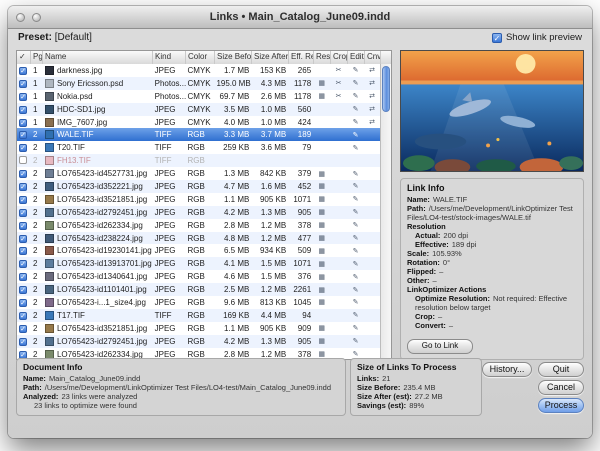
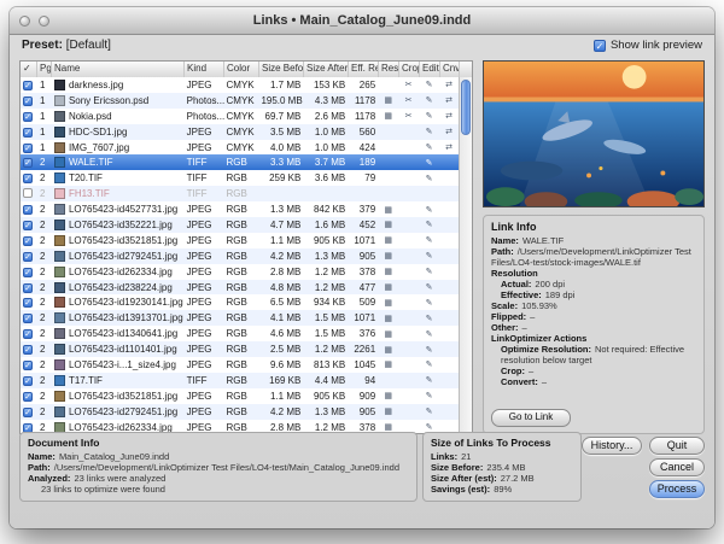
  Links • Main_Catalog_June09.indd
  Preset: [Default]
  ✓
  Show link preview
  ✓
  Pg
  Name
  Kind
  Color
  Size Befo
  Size After
  Eff. Re
  Res
  Cro
  Edit
  Cnv
  1
  darkness.jpg
  JPEG
  CMYK
  1.7 MB
  153 KB
  265
  1
  Sony Ericsson.psd
  Photos...
  CMYK
  195.0 MB
  4.3 MB
  1178
  1
  Nokia.psd
  Photos...
  CMYK
  69.7 MB
  2.6 MB
  1178
  1
  HDC-SD1.jpg
  JPEG
  CMYK
  3.5 MB
  1.0 MB
  560
  1
  IMG_7607.jpg
  JPEG
  CMYK
  4.0 MB
  1.0 MB
  424
  2
  WALE.TIF
  TIFF
  RGB
  3.3 MB
  3.7 MB
  189
  2
  T20.TIF
  TIFF
  RGB
  259 KB
  3.6 MB
  79
  2
  FH13.TIF
  TIFF
  RGB
  2
  LO765423-id4527731.jpg
  JPEG
  RGB
  1.3 MB
  842 KB
  379
  2
  LO765423-id352221.jpg
  JPEG
  RGB
  4.7 MB
  1.6 MB
  452
  2
  LO765423-id3521851.jpg
  JPEG
  RGB
  1.1 MB
  905 KB
  1071
  2
  LO765423-id2792451.jpg
  JPEG
  RGB
  4.2 MB
  1.3 MB
  905
  2
  LO765423-id262334.jpg
  JPEG
  RGB
  2.8 MB
  1.2 MB
  378
  2
  LO765423-id238224.jpg
  JPEG
  RGB
  4.8 MB
  1.2 MB
  477
  2
  LO765423-id19230141.jpg
  JPEG
  RGB
  6.5 MB
  934 KB
  509
  2
  LO765423-id13913701.jpg
  JPEG
  RGB
  4.1 MB
  1.5 MB
  1071
  2
  LO765423-id1340641.jpg
  JPEG
  RGB
  4.6 MB
  1.5 MB
  376
  2
  LO765423-id1101401.jpg
  JPEG
  RGB
  2.5 MB
  1.2 MB
  2261
  2
  LO765423-i...1_size4.jpg
  JPEG
  RGB
  9.6 MB
  813 KB
  1045
  2
  T17.TIF
  TIFF
  RGB
  169 KB
  4.4 MB
  94
  2
  LO765423-id3521851.jpg
  JPEG
  RGB
  1.1 MB
  905 KB
  909
  2
  LO765423-id2792451.jpg
  JPEG
  RGB
  4.2 MB
  1.3 MB
  905
  2
  LO765423-id262334.jpg
  JPEG
  RGB
  2.8 MB
  1.2 MB
  378
  Link Info
  Name: WALE.TIF
  Path: /Users/me/Development/LinkOptimizer Test Files/LO4-test/stock-images/WALE.tif
  Resolution
  Actual: 200 dpi
  Effective: 189 dpi
  Scale: 105.93%
- Rotation: 0°
  Flipped: –
  Other: –
  LinkOptimizer Actions
  Optimize Resolution: Not required: Effective resolution below target
  Crop: –
  Convert: –
  Go to Link
  Document Info
  Name: Main_Catalog_June09.indd
  Path: /Users/me/Development/LinkOptimizer Test Files/LO4-test/Main_Catalog_June09.indd
  Analyzed: 23 links were analyzed
  23 links to optimize were found
  Size of Links To Process
  Links: 21
  Size Before: 235.4 MB
  Size After (est): 27.2 MB
  Savings (est): 89%
  History...
  Quit
  Cancel
  Process
